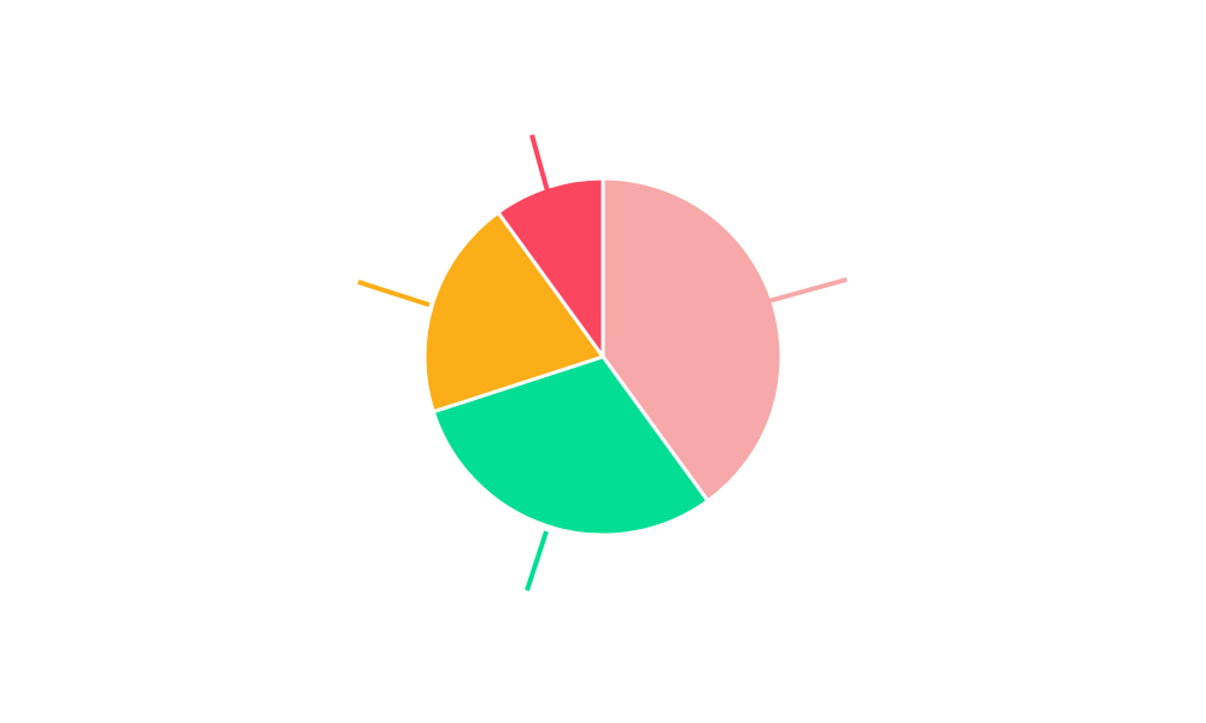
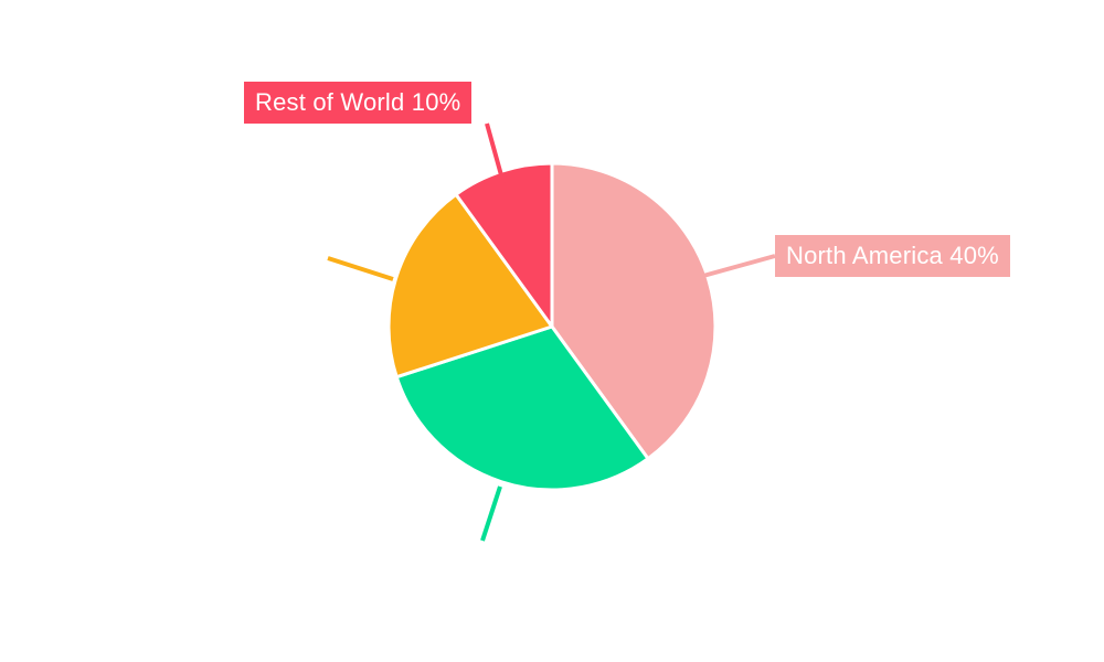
+ North America 40%
+ Rest of World 10%
